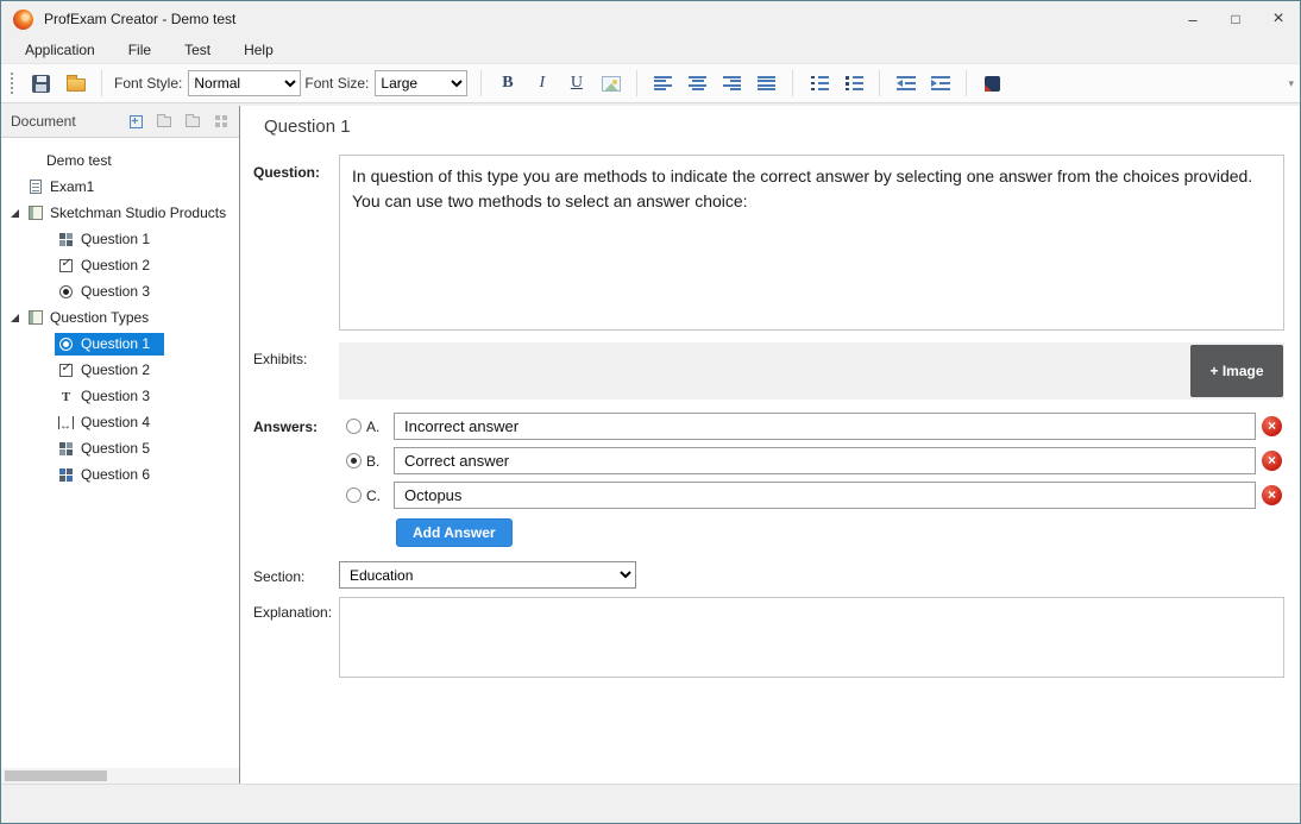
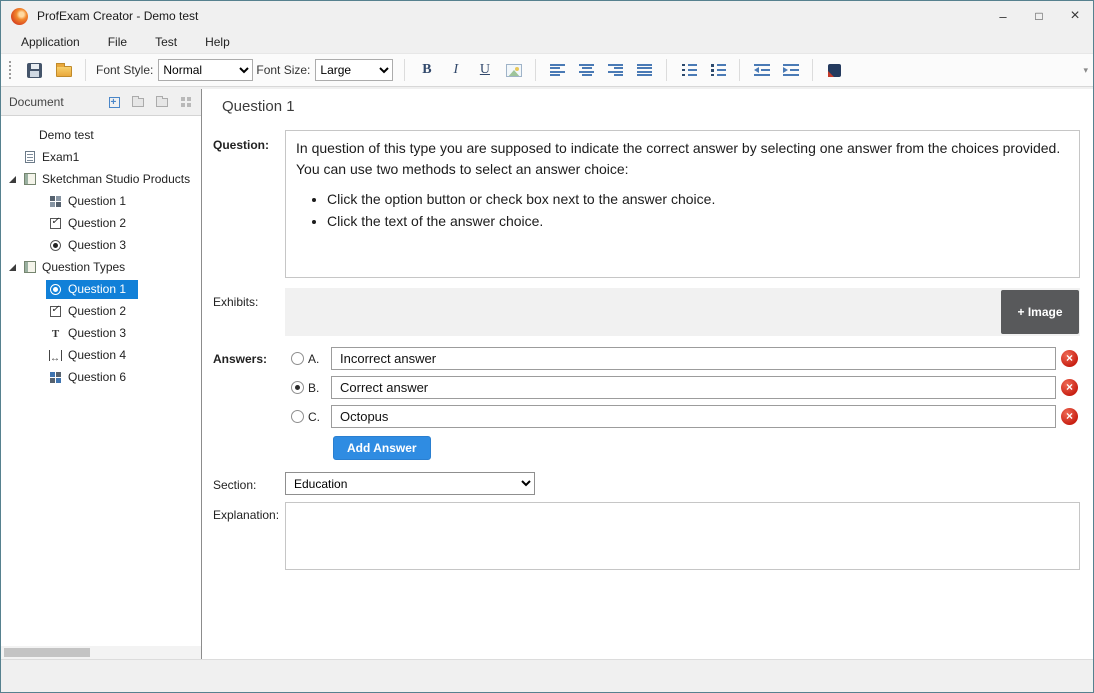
  ProfExam Creator - Demo test
  Application
  File
  Test
  Help
  Font Style:
  Normal
  Font Size:
  Large
  B
  I
  U
  Document
  Demo test
  Exam1
  Sketchman Studio Products
  Question 1
  Question 2
  Question 3
  Question Types
  Question 1
  Question 2
  Question 3
  Question 4
- Question 5
  Question 6
  Question 1
  Question:
- In question of this type you are methods to indicate the correct answer by selecting one answer from the choices provided.
+ In question of this type you are supposed to indicate the correct answer by selecting one answer from the choices provided.
  You can use two methods to select an answer choice:
+ Click the option button or check box next to the answer choice.
+ Click the text of the answer choice.
  Exhibits:
  + Image
  Answers:
  A.
  Incorrect answer
  B.
  Correct answer
  C.
  Octopus
  Add Answer
  Section:
  Education
  Explanation:
